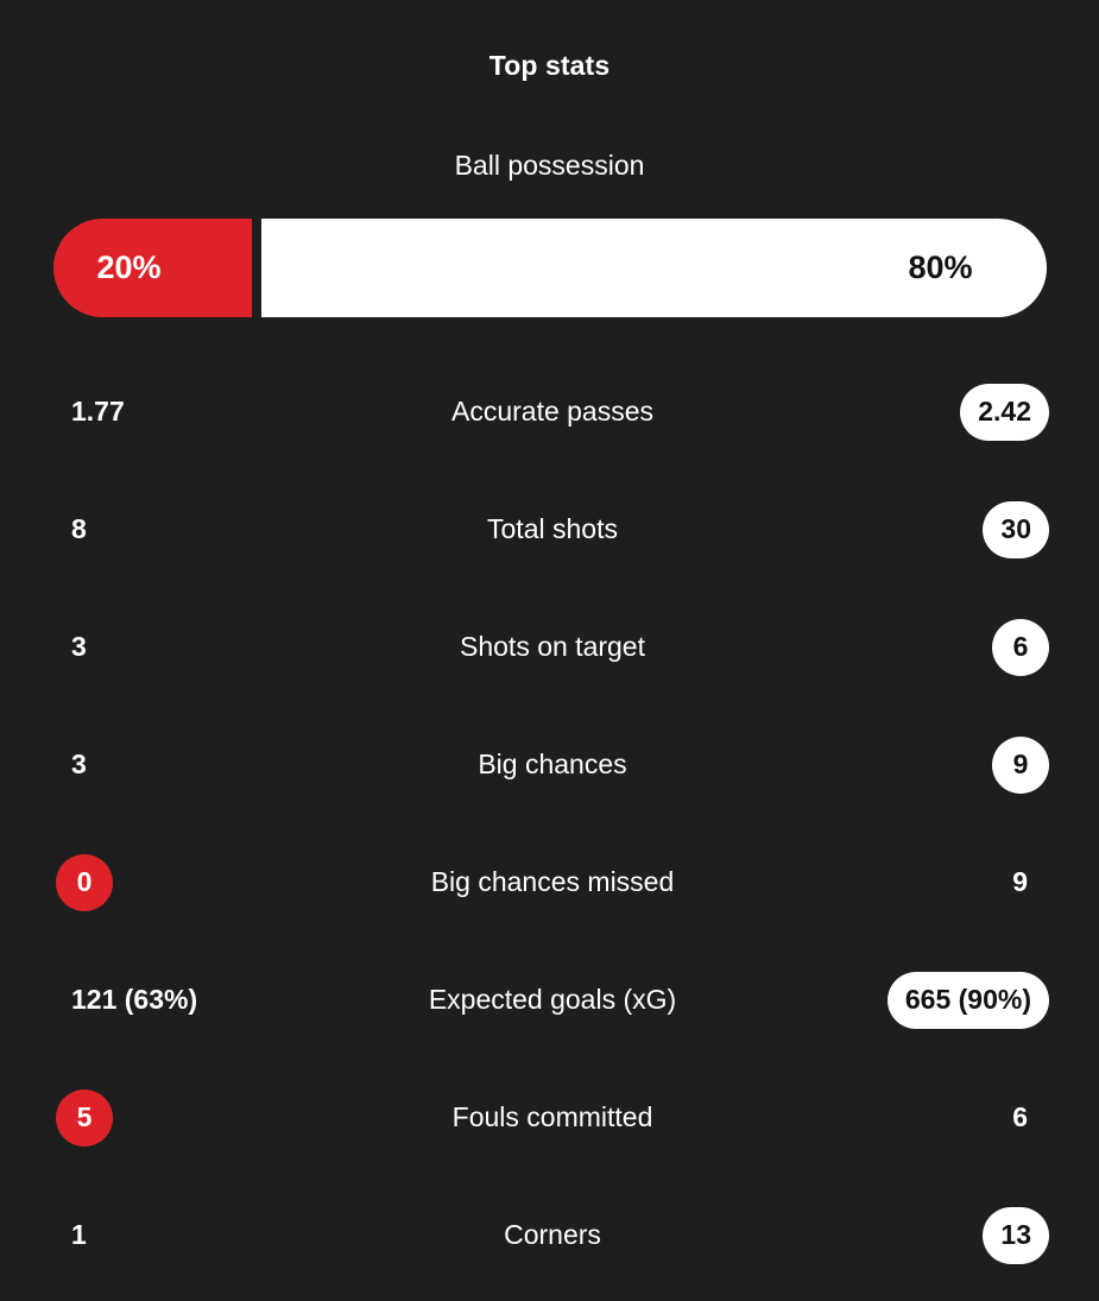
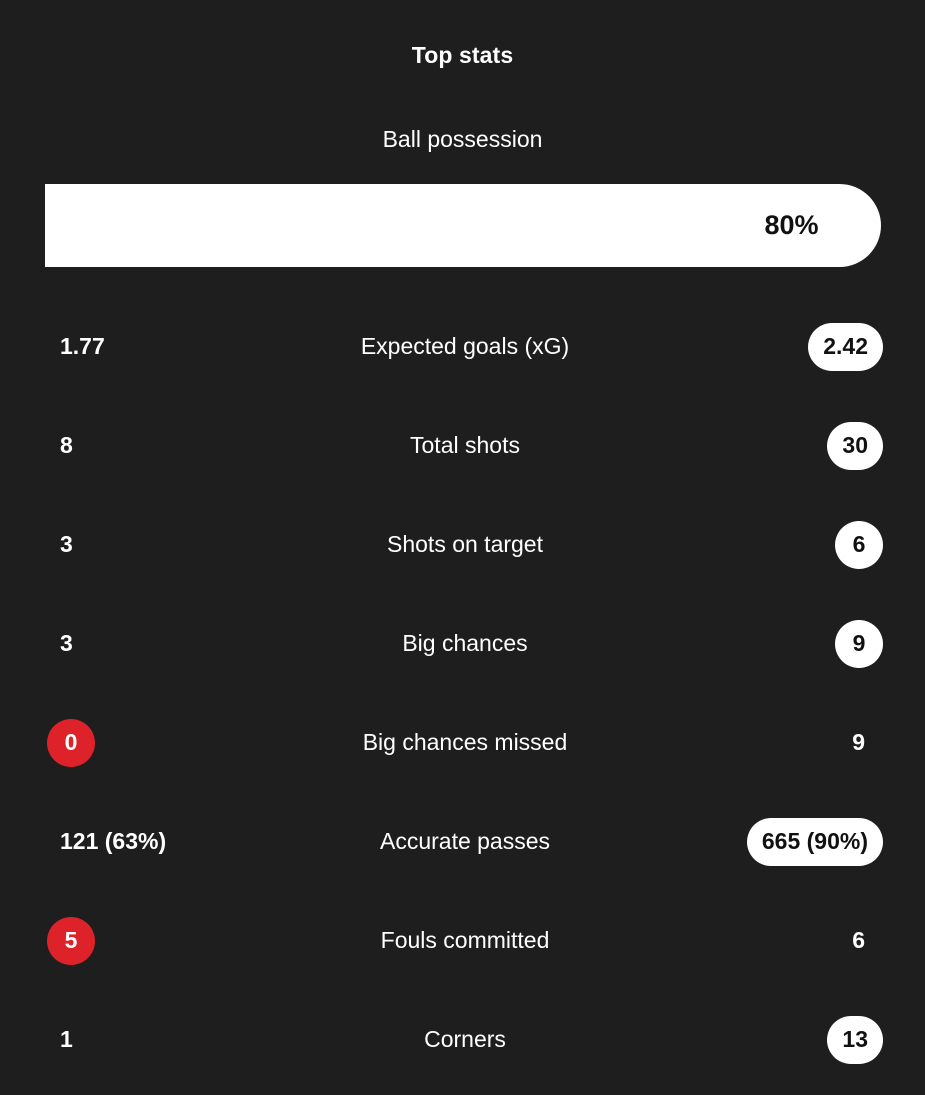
  Top stats
  Ball possession
- 20%
  80%
  1.77
- Accurate passes
+ Expected goals (xG)
  2.42
  8
  Total shots
  30
  3
  Shots on target
  6
  3
  Big chances
  9
  0
  Big chances missed
  9
  121 (63%)
- Expected goals (xG)
+ Accurate passes
  665 (90%)
  5
  Fouls committed
  6
  1
  Corners
  13
